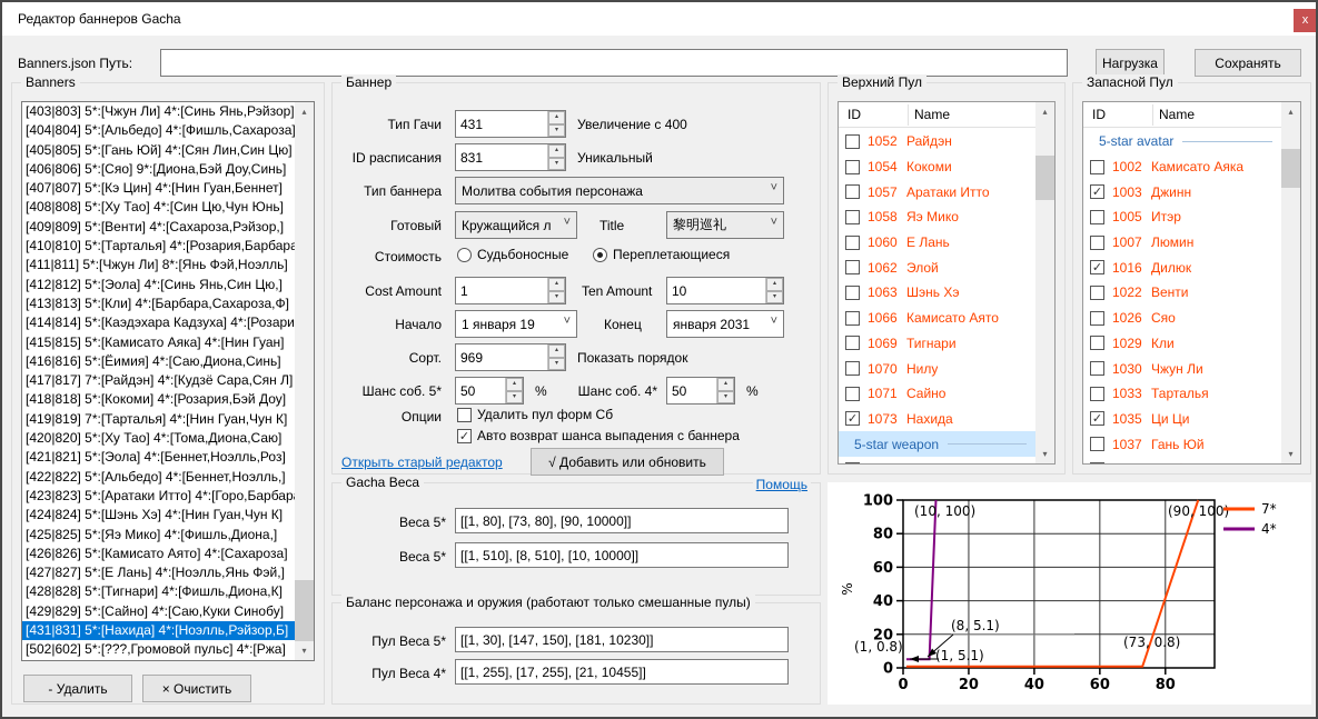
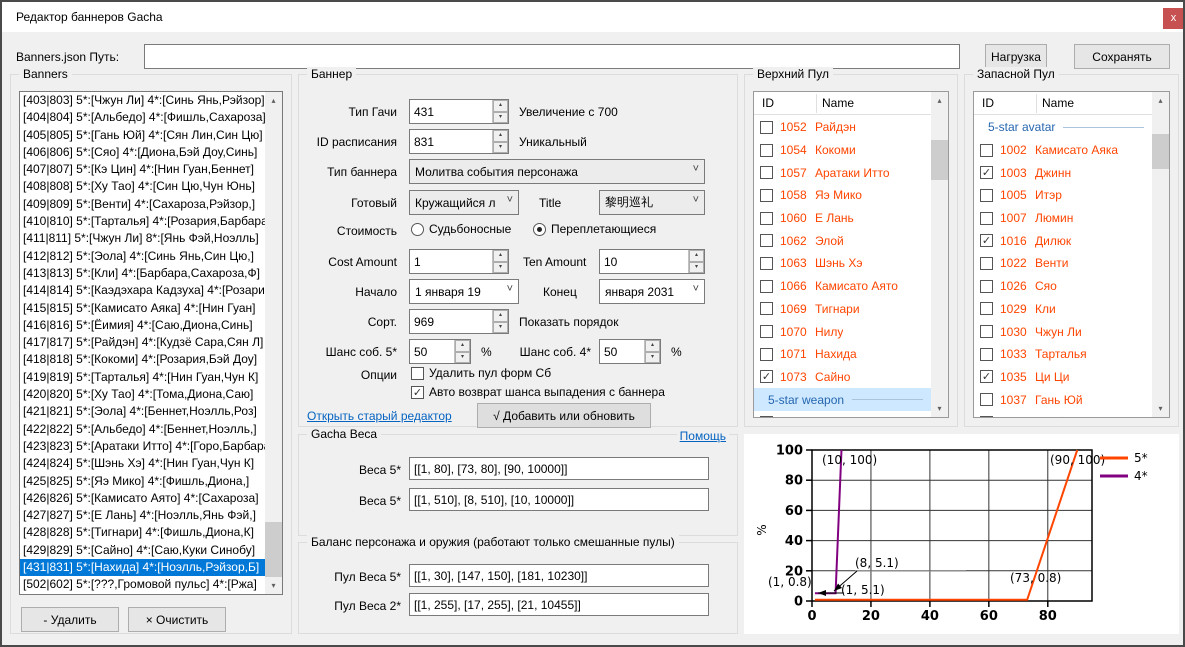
  Редактор баннеров Gacha
  x
  Banners.json Путь:
  Нагрузка
  Сохранять
  Banners
  [403|803] 5*:[Чжун Ли] 4*:[Синь Янь,Рэйзор]
  [404|804] 5*:[Альбедо] 4*:[Фишль,Сахароза
  [405|805] 5*:[Гань Юй] 4*:[Сян Лин,Син Цю]
- [406|806] 5*:[Сяо] 9*:[Диона,Бэй Доу,Синь]
+ [406|806] 5*:[Сяо] 4*:[Диона,Бэй Доу,Синь]
  [407|807] 5*:[Кэ Цин] 4*:[Нин Гуан,Беннет]
  [408|808] 5*:[Ху Тао] 4*:[Син Цю,Чун Юнь]
  [409|809] 5*:[Венти] 4*:[Сахароза,Рэйзор,]
  [410|810] 5*:[Тарталья] 4*:[Розария,Барбар
  [411|811] 5*:[Чжун Ли] 8*:[Янь Фэй,Ноэлль]
  [412|812] 5*:[Эола] 4*:[Синь Янь,Син Цю,]
  [413|813] 5*:[Кли] 4*:[Барбара,Сахароза,Ф]
  [414|814] 5*:[Каэдэхара Кадзуха] 4*:[Розари
  [415|815] 5*:[Камисато Аяка] 4*:[Нин Гуан]
  [416|816] 5*:[Ёимия] 4*:[Саю,Диона,Синь]
- [417|817] 7*:[Райдэн] 4*:[Кудзё Сара,Сян Л]
+ [417|817] 5*:[Райдэн] 4*:[Кудзё Сара,Сян Л]
  [418|818] 5*:[Кокоми] 4*:[Розария,Бэй Доу]
- [419|819] 7*:[Тарталья] 4*:[Нин Гуан,Чун К]
+ [419|819] 5*:[Тарталья] 4*:[Нин Гуан,Чун К]
  [420|820] 5*:[Ху Тао] 4*:[Тома,Диона,Саю]
  [421|821] 5*:[Эола] 4*:[Беннет,Ноэлль,Роз]
  [422|822] 5*:[Альбедо] 4*:[Беннет,Ноэлль,]
  [423|823] 5*:[Аратаки Итто] 4*:[Горо,Барбар
  [424|824] 5*:[Шэнь Хэ] 4*:[Нин Гуан,Чун К]
  [425|825] 5*:[Яэ Мико] 4*:[Фишль,Диона,]
  [426|826] 5*:[Камисато Аято] 4*:[Сахароза]
  [427|827] 5*:[Е Лань] 4*:[Ноэлль,Янь Фэй,]
  [428|828] 5*:[Тигнари] 4*:[Фишль,Диона,К]
  [429|829] 5*:[Сайно] 4*:[Саю,Куки Синобу]
  [431|831] 5*:[Нахида] 4*:[Ноэлль,Рэйзор,Б]
  [502|602] 5*:[???,Громовой пульс] 4*:[Ржа]
  ▴
  ▾
  - Удалить
  × Очистить
  Баннер
  Тип Гачи
  431
- Увеличение с 400
+ Увеличение с 700
  ID расписания
  831
  Уникальный
  Тип баннера
  Молитва события персонажа
  Готовый
  Кружащийся л
  Title
  黎明巡礼
  Стоимость
  Судьбоносные
  Переплетающиеся
  Cost Amount
  1
  Ten Amount
  10
  Начало
  1 января 19
  Конец
  января 2031
  Сорт.
  969
  Показать порядок
  Шанс соб. 5*
  50
  %
  Шанс соб. 4*
  50
  %
  Опции
  Удалить пул форм Сб
  ✓
  Авто возврат шанса выпадения с баннера
  Открыть старый редактор
  √ Добавить или обновить
  Gacha Веса
  Помощь
  Веса 5*
  [[1, 80], [73, 80], [90, 10000]]
  Веса 5*
  [[1, 510], [8, 510], [10, 10000]]
  Баланс персонажа и оружия (работают только смешанные пулы)
  Пул Веса 5*
  [[1, 30], [147, 150], [181, 10230]]
- Пул Веса 4*
+ Пул Веса 2*
  [[1, 255], [17, 255], [21, 10455]]
  Верхний Пул
  ID
  Name
  1052
  Райдэн
  1054
  Кокоми
  1057
  Аратаки Итто
  1058
  Яэ Мико
  1060
  Е Лань
  1062
  Элой
  1063
  Шэнь Хэ
  1066
  Камисато Аято
  1069
  Тигнари
  1070
  Нилу
  1071
- Сайно
+ Нахида
  ✓
  1073
- Нахида
+ Сайно
  5-star weapon
  ▴
  ▾
  Запасной Пул
  ID
  Name
  5-star avatar
  1002
  Камисато Аяка
  ✓
  1003
  Джинн
  1005
  Итэр
  1007
  Люмин
  ✓
  1016
  Дилюк
  1022
  Венти
  1026
  Сяо
  1029
  Кли
  1030
  Чжун Ли
  1033
  Тарталья
  ✓
  1035
  Ци Ци
  1037
  Гань Юй
  ▴
  ▾
  0
  20
  40
  60
  80
  0
  20
  40
  60
  80
  100
  (10, 100)
  (90, 100)
  (1, 0.8)
  (8, 5.1)
  (1, 5.1)
  (73, 0.8)
- 7*
+ 5*
  4*
